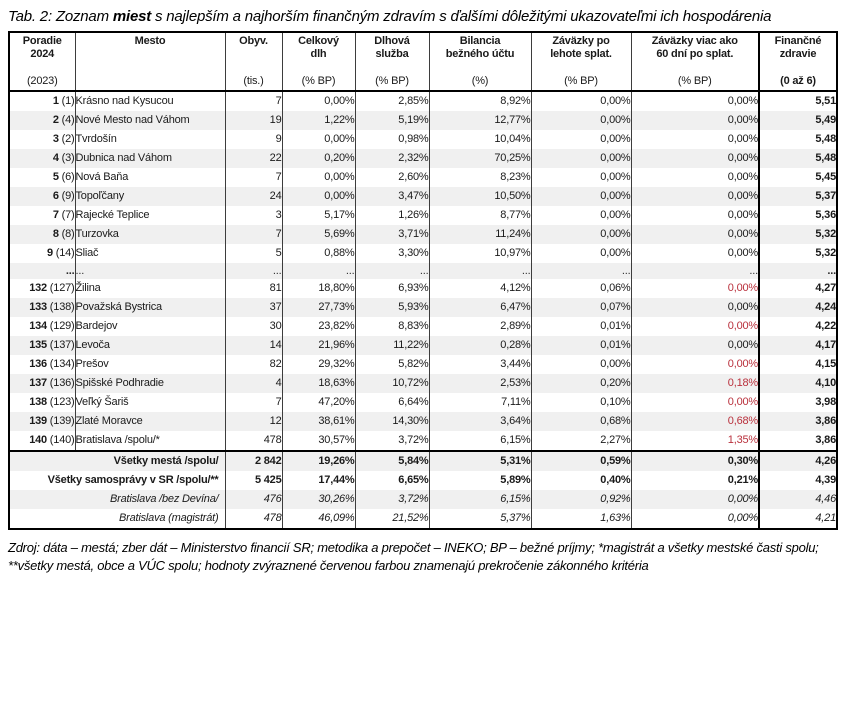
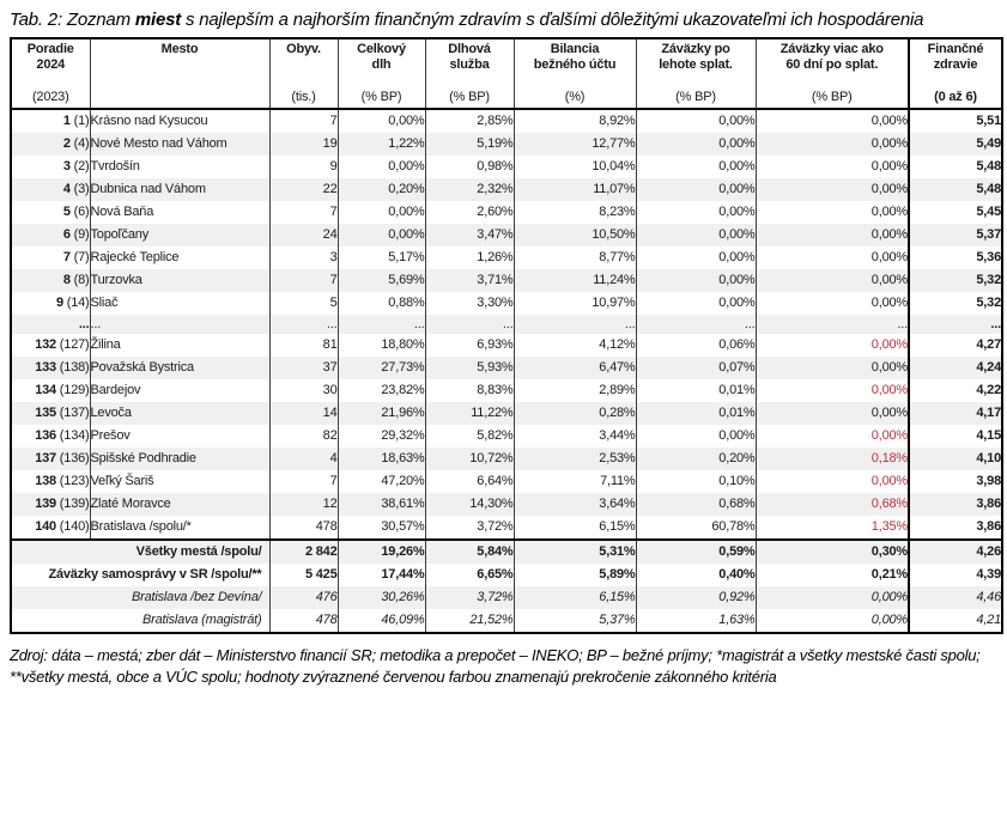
  Tab. 2: Zoznam miest s najlepším a najhorším finančným zdravím s ďalšími dôležitými ukazovateľmi ich hospodárenia
  Poradie2024(2023)	Mesto	Obyv. (tis.)	Celkovýdlh(% BP)	Dlhováslužba(% BP)	Bilanciabežného účtu(%)	Záväzky polehote splat.(% BP)	Záväzky viac ako60 dní po splat.(% BP)	Finančnézdravie(0 až 6)
  1 (1)	Krásno nad Kysucou	7	0,00%	2,85%	8,92%	0,00%	0,00%	5,51
  2 (4)	Nové Mesto nad Váhom	19	1,22%	5,19%	12,77%	0,00%	0,00%	5,49
  3 (2)	Tvrdošín	9	0,00%	0,98%	10,04%	0,00%	0,00%	5,48
- 4 (3)	Dubnica nad Váhom	22	0,20%	2,32%	70,25%	0,00%	0,00%	5,48
+ 4 (3)	Dubnica nad Váhom	22	0,20%	2,32%	11,07%	0,00%	0,00%	5,48
  5 (6)	Nová Baňa	7	0,00%	2,60%	8,23%	0,00%	0,00%	5,45
  6 (9)	Topoľčany	24	0,00%	3,47%	10,50%	0,00%	0,00%	5,37
  7 (7)	Rajecké Teplice	3	5,17%	1,26%	8,77%	0,00%	0,00%	5,36
  8 (8)	Turzovka	7	5,69%	3,71%	11,24%	0,00%	0,00%	5,32
  9 (14)	Sliač	5	0,88%	3,30%	10,97%	0,00%	0,00%	5,32
  ...	...	...	...	...	...	...	...	...
  132 (127)	Žilina	81	18,80%	6,93%	4,12%	0,06%	0,00%	4,27
  133 (138)	Považská Bystrica	37	27,73%	5,93%	6,47%	0,07%	0,00%	4,24
  134 (129)	Bardejov	30	23,82%	8,83%	2,89%	0,01%	0,00%	4,22
  135 (137)	Levoča	14	21,96%	11,22%	0,28%	0,01%	0,00%	4,17
  136 (134)	Prešov	82	29,32%	5,82%	3,44%	0,00%	0,00%	4,15
  137 (136)	Spišské Podhradie	4	18,63%	10,72%	2,53%	0,20%	0,18%	4,10
  138 (123)	Veľký Šariš	7	47,20%	6,64%	7,11%	0,10%	0,00%	3,98
  139 (139)	Zlaté Moravce	12	38,61%	14,30%	3,64%	0,68%	0,68%	3,86
- 140 (140)	Bratislava /spolu/*	478	30,57%	3,72%	6,15%	2,27%	1,35%	3,86
+ 140 (140)	Bratislava /spolu/*	478	30,57%	3,72%	6,15%	60,78%	1,35%	3,86
  Všetky mestá /spolu/	2 842	19,26%	5,84%	5,31%	0,59%	0,30%	4,26
- Všetky samosprávy v SR /spolu/**	5 425	17,44%	6,65%	5,89%	0,40%	0,21%	4,39
+ Záväzky samosprávy v SR /spolu/**	5 425	17,44%	6,65%	5,89%	0,40%	0,21%	4,39
  Bratislava /bez Devína/	476	30,26%	3,72%	6,15%	0,92%	0,00%	4,46
  Bratislava (magistrát)	478	46,09%	21,52%	5,37%	1,63%	0,00%	4,21
  Zdroj: dáta – mestá; zber dát – Ministerstvo financií SR; metodika a prepočet – INEKO; BP – bežné príjmy; *magistrát a všetky mestské časti spolu; **všetky mestá, obce a VÚC spolu; hodnoty zvýraznené červenou farbou znamenajú prekročenie zákonného kritéria
